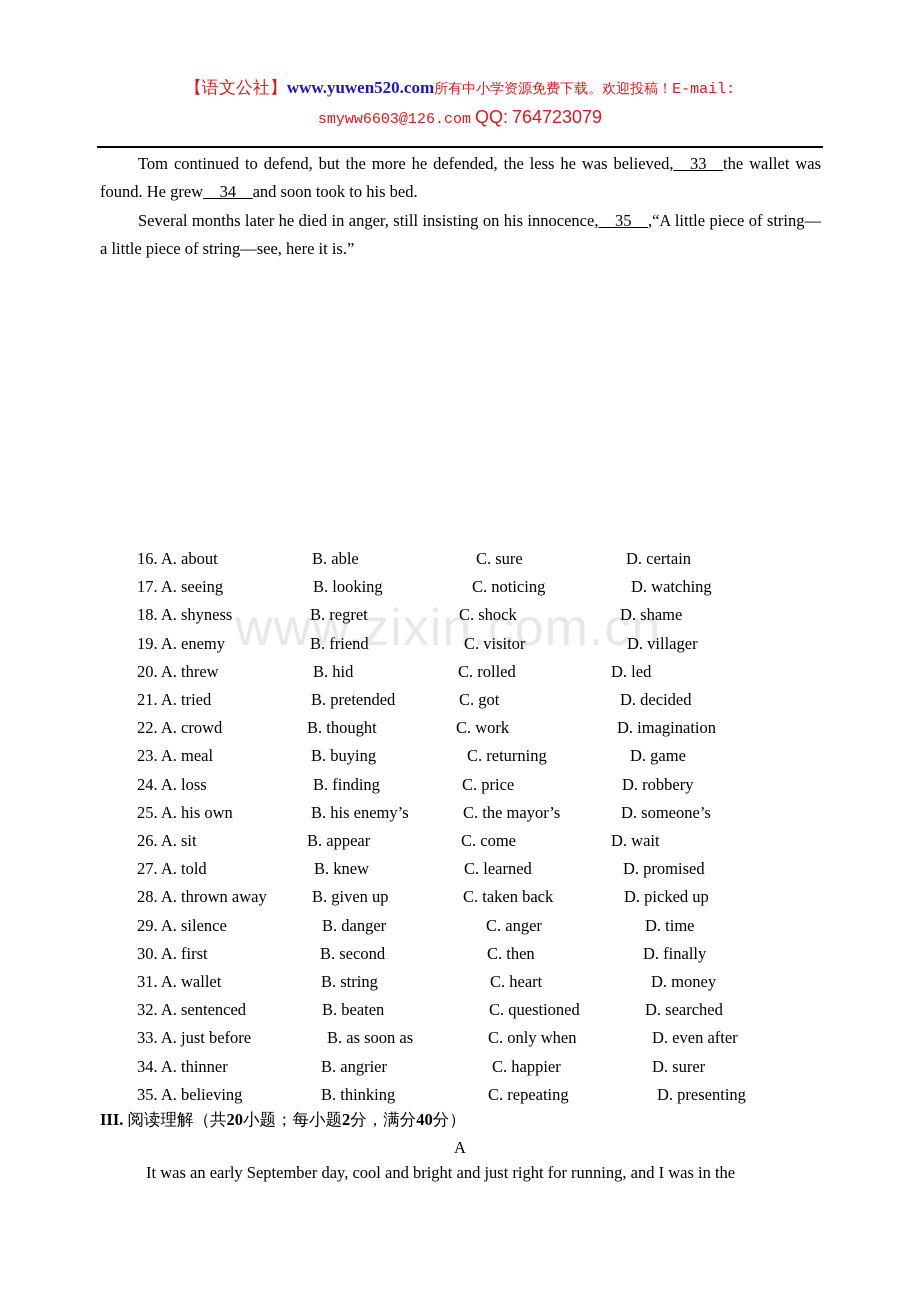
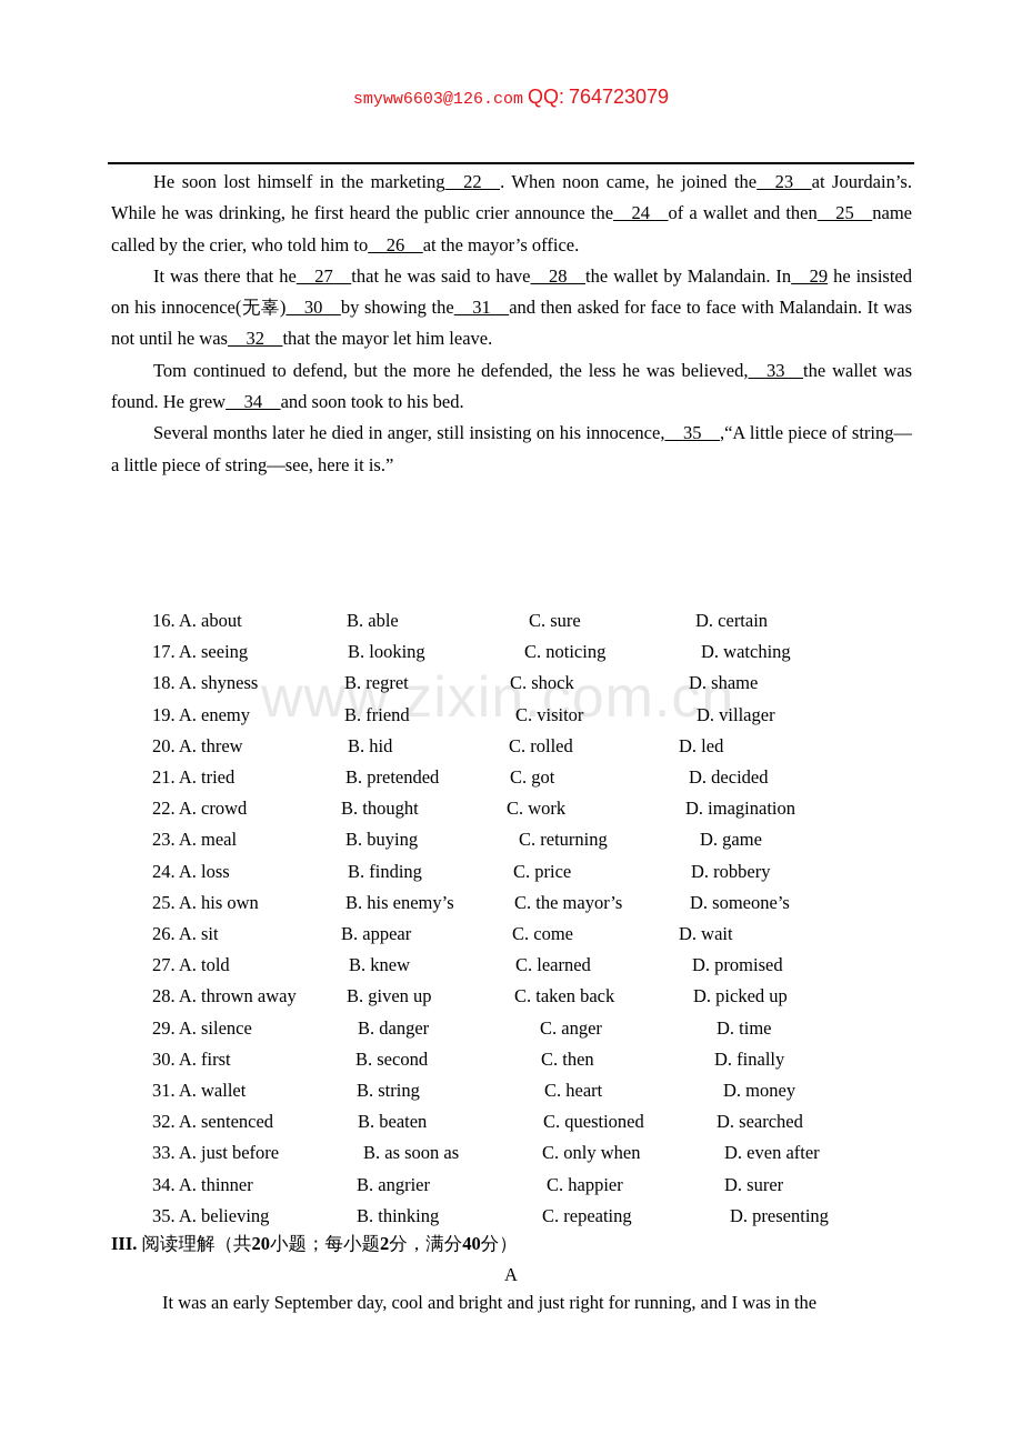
- 【语文公社】www.yuwen520.com所有中小学资源免费下载。欢迎投稿！E-mail:
  smyww6603@126.com QQ: 764723079
+ He soon lost himself in the marketing 22 . When noon came, he joined the 23 at Jourdain’s. While he was drinking, he first heard the public crier announce the 24 of a wallet and then 25 name called by the crier, who told him to 26 at the mayor’s office.
+ It was there that he 27 that he was said to have 28 the wallet by Malandain. In 29 he insisted on his innocence(无辜) 30 by showing the 31 and then asked for face to face with Malandain. It was not until he was 32 that the mayor let him leave.
  Tom continued to defend, but the more he defended, the less he was believed, 33 the wallet was found. He grew 34 and soon took to his bed.
  Several months later he died in anger, still insisting on his innocence, 35 ,“A little piece of string—a little piece of string—see, here it is.”
  www.zixin.com.cn
  16. A. about
  B. able
  C. sure
  D. certain
  17. A. seeing
  B. looking
  C. noticing
  D. watching
  18. A. shyness
  B. regret
  C. shock
  D. shame
  19. A. enemy
  B. friend
  C. visitor
  D. villager
  20. A. threw
  B. hid
  C. rolled
  D. led
  21. A. tried
  B. pretended
  C. got
  D. decided
  22. A. crowd
  B. thought
  C. work
  D. imagination
  23. A. meal
  B. buying
  C. returning
  D. game
  24. A. loss
  B. finding
  C. price
  D. robbery
  25. A. his own
  B. his enemy’s
  C. the mayor’s
  D. someone’s
  26. A. sit
  B. appear
  C. come
  D. wait
  27. A. told
  B. knew
  C. learned
  D. promised
  28. A. thrown away
  B. given up
  C. taken back
  D. picked up
  29. A. silence
  B. danger
  C. anger
  D. time
  30. A. first
  B. second
  C. then
  D. finally
  31. A. wallet
  B. string
  C. heart
  D. money
  32. A. sentenced
  B. beaten
  C. questioned
  D. searched
  33. A. just before
  B. as soon as
  C. only when
  D. even after
  34. A. thinner
  B. angrier
  C. happier
  D. surer
  35. A. believing
  B. thinking
  C. repeating
  D. presenting
  III. 阅读理解（共20小题；每小题2分，满分40分）
  A
  It was an early September day, cool and bright and just right for running, and I was in the
